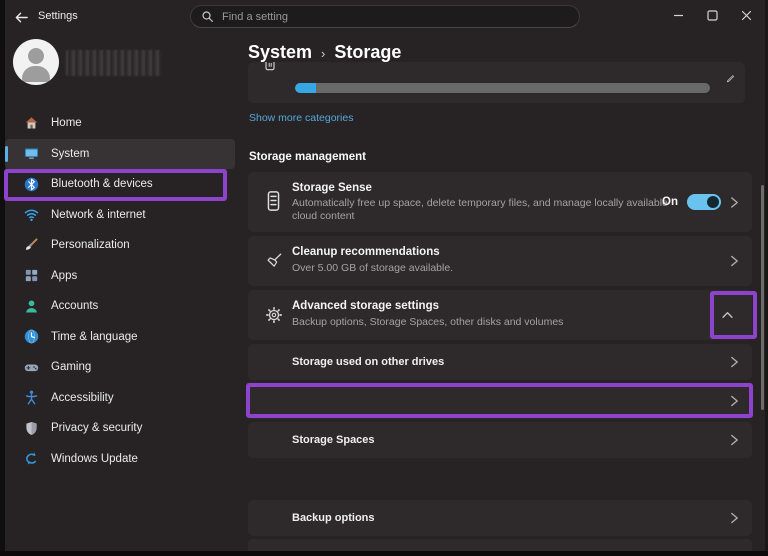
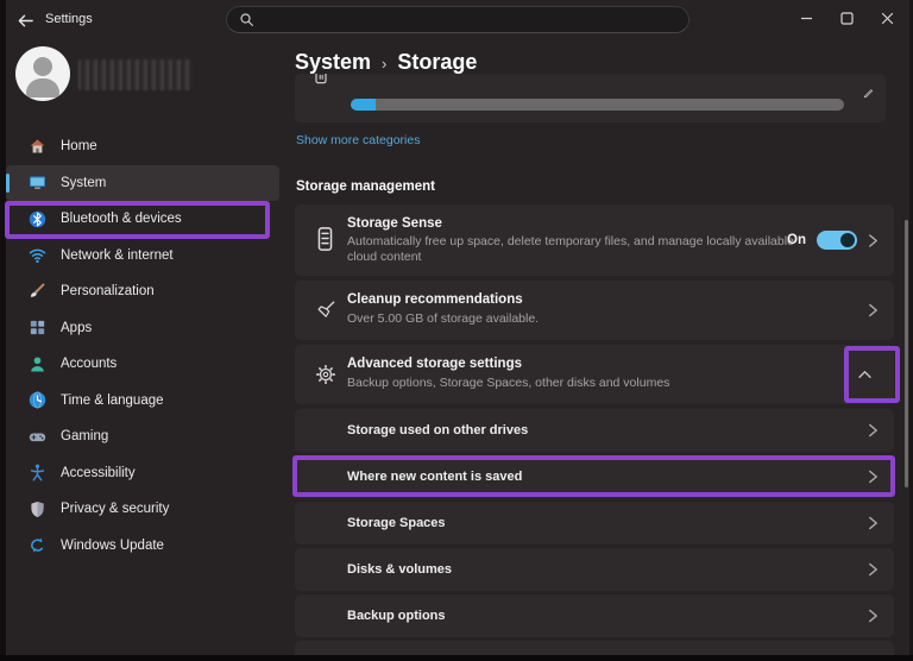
  Settings
- Find a setting
  Home
  System
  Bluetooth & devices
  Network & internet
  Personalization
  Apps
  Accounts
  Time & language
  Gaming
  Accessibility
  Privacy & security
  Windows Update
  System
  ›
  Storage
  Show more categories
  Storage management
  Storage Sense
  Automatically free up space, delete temporary files, and manage locally available cloud content
  On
  Cleanup recommendations
  Over 5.00 GB of storage available.
  Advanced storage settings
  Backup options, Storage Spaces, other disks and volumes
  Storage used on other drives
+ Where new content is saved
  Storage Spaces
+ Disks & volumes
  Backup options
